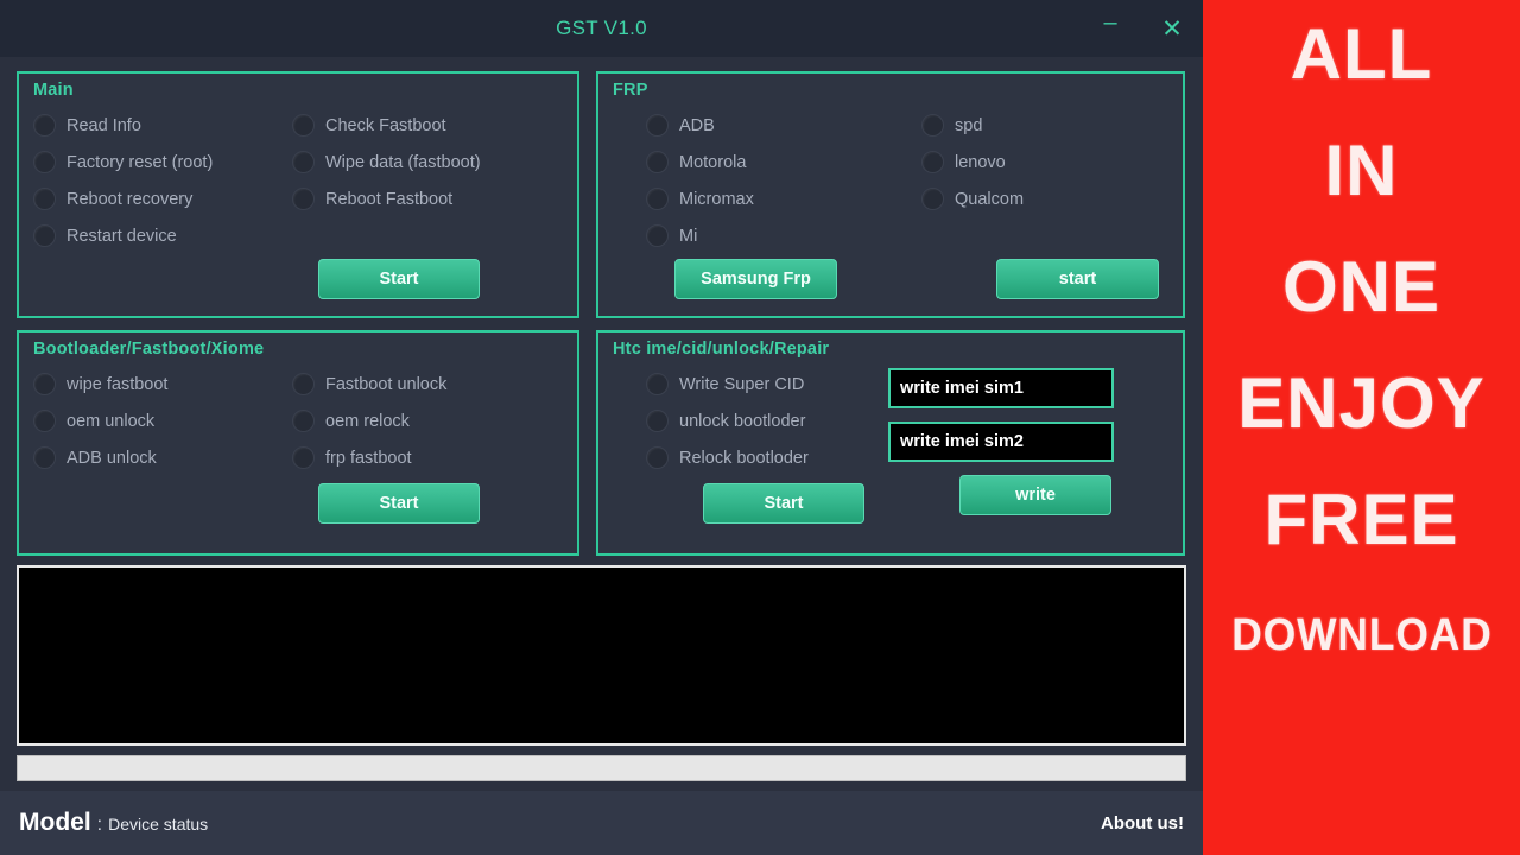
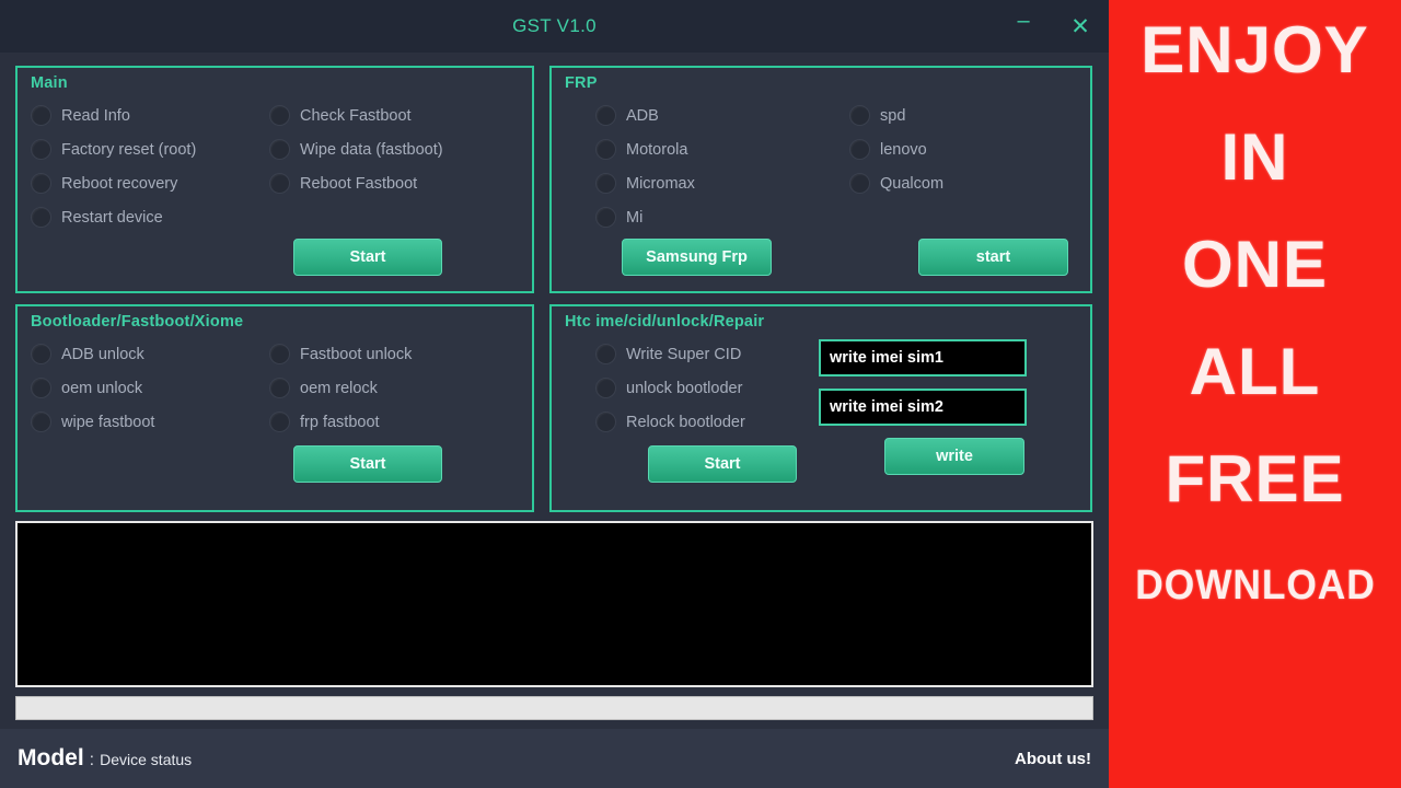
  GST V1.0
  –
  ✕
  Main
  Read Info
  Check Fastboot
  Factory reset (root)
  Wipe data (fastboot)
  Reboot recovery
  Reboot Fastboot
  Restart device
  Start
  FRP
  ADB
  spd
  Motorola
  lenovo
  Micromax
  Qualcom
  Mi
  Samsung Frp
  start
  Bootloader/Fastboot/Xiome
- wipe fastboot
+ ADB unlock
  Fastboot unlock
  oem unlock
  oem relock
- ADB unlock
+ wipe fastboot
  frp fastboot
  Start
  Htc ime/cid/unlock/Repair
  Write Super CID
  unlock bootloder
  Relock bootloder
  Start
  write imei sim1
  write imei sim2
  write
  Model
  :
  Device status
  About us!
- ALL
+ ENJOY
  IN
  ONE
- ENJOY
+ ALL
  FREE
  DOWNLOAD
